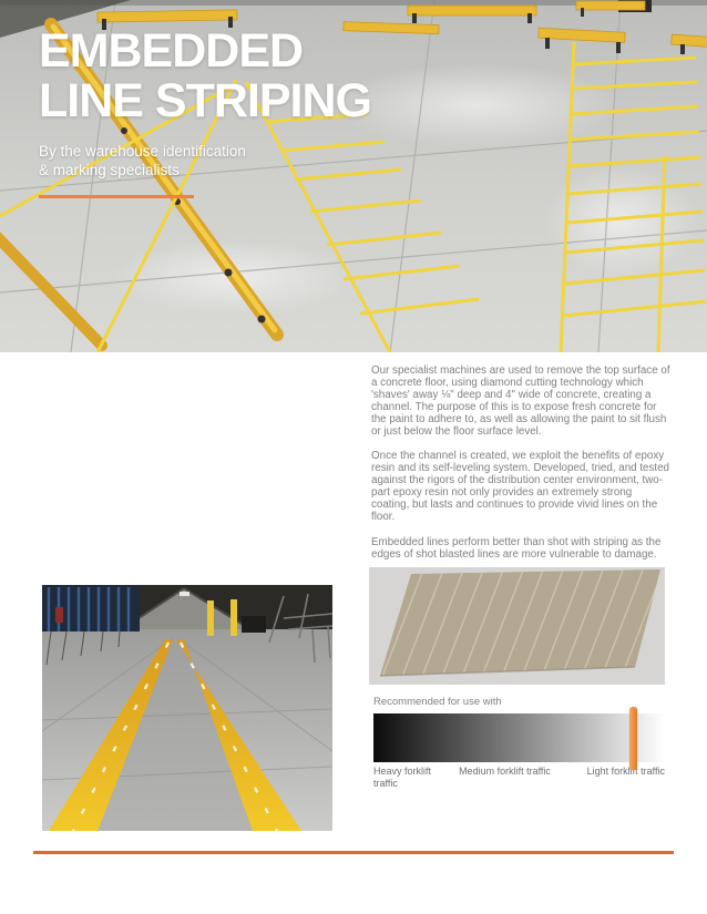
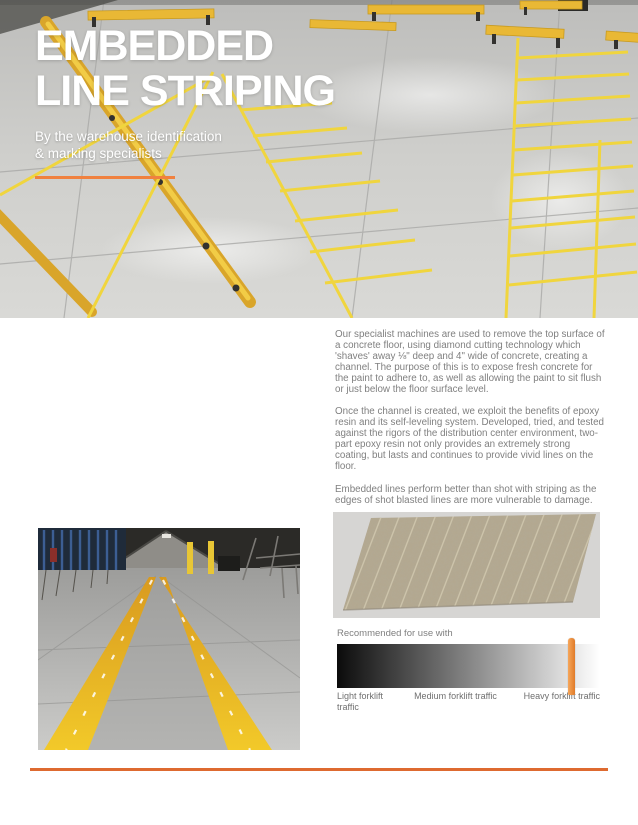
  EMBEDDED
  LINE STRIPING
  By the warehouse identification
  & marking specialists
  Our specialist machines are used to remove the top surface of a concrete floor, using diamond cutting technology which 'shaves' away ⅛" deep and 4" wide of concrete, creating a channel. The purpose of this is to expose fresh concrete for the paint to adhere to, as well as allowing the paint to sit flush or just below the floor surface level.
  Once the channel is created, we exploit the benefits of epoxy resin and its self-leveling system. Developed, tried, and tested against the rigors of the distribution center environment, two-part epoxy resin not only provides an extremely strong coating, but lasts and continues to provide vivid lines on the floor.
  Embedded lines perform better than shot with striping as the edges of shot blasted lines are more vulnerable to damage.
  Recommended for use with
- Heavy forklift traffic
+ Light forklift traffic
  Medium forklift traffic
- Light forklift traffic
+ Heavy forklift traffic
